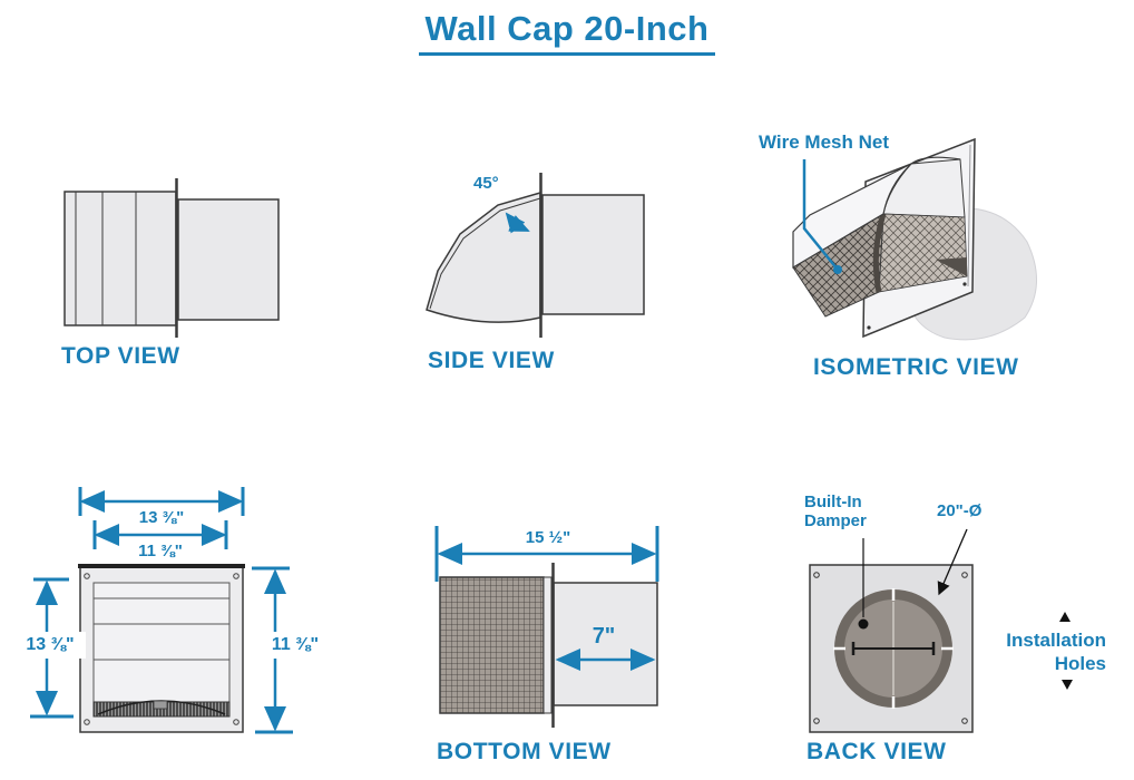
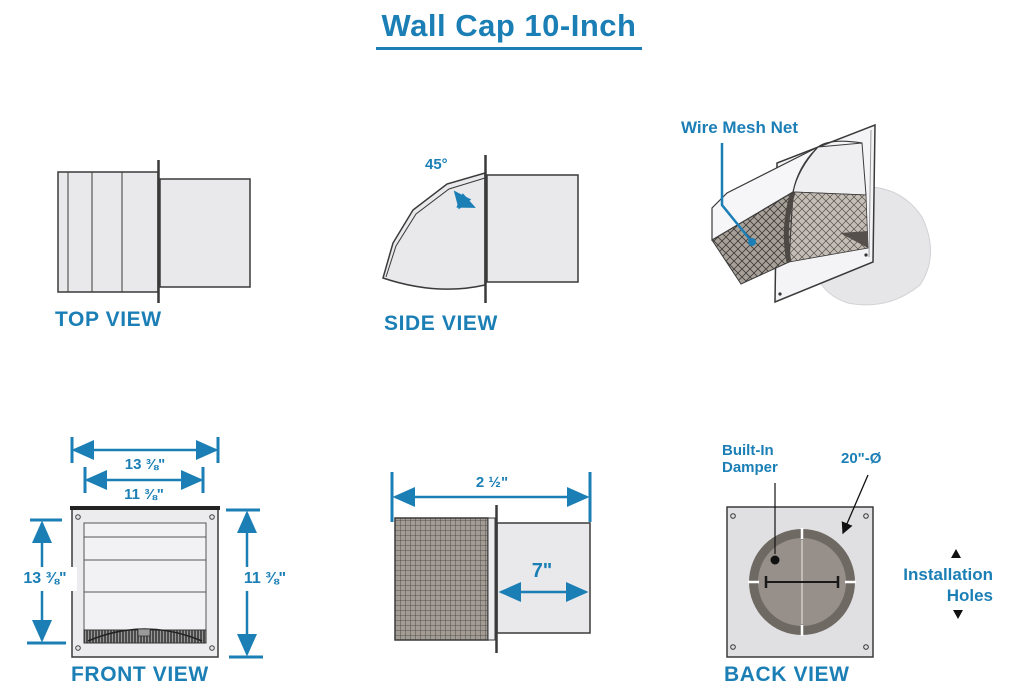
- Wall Cap 20-Inch
+ Wall Cap 10-Inch
  TOP VIEW
  45°
  SIDE VIEW
  Wire Mesh Net
- ISOMETRIC VIEW
  13 ⅜"
  11 ⅜"
  13 ⅜"
  11 ⅜"
+ FRONT VIEW
- 15 ½"
+ 2 ½"
  7"
- BOTTOM VIEW
  Built-In Damper
  20"-Ø
  Installation Holes
  BACK VIEW
